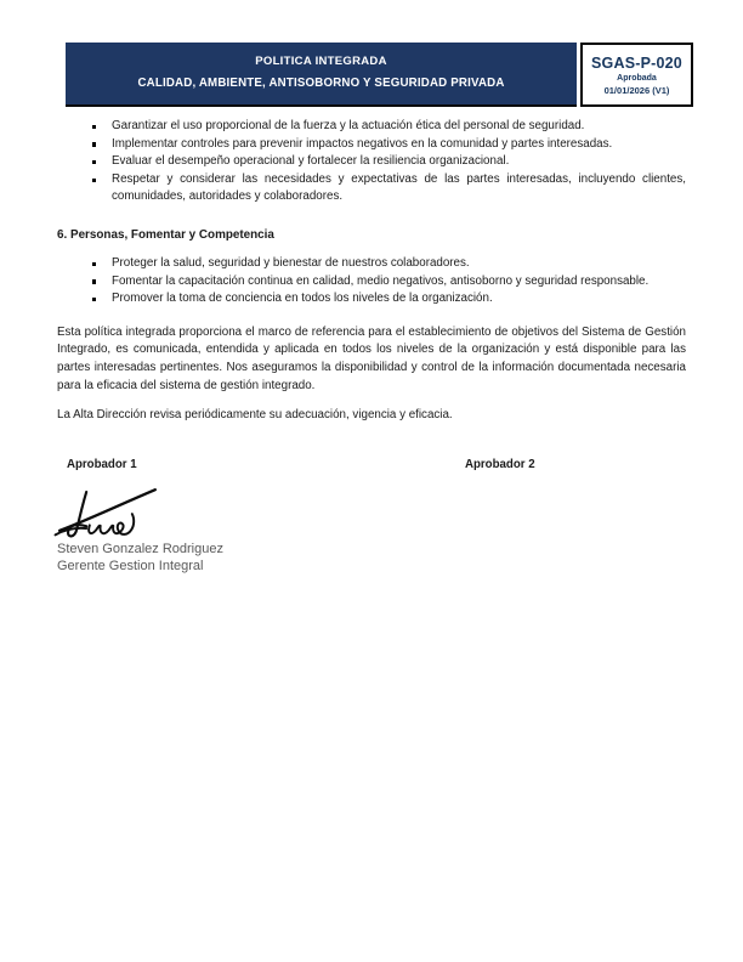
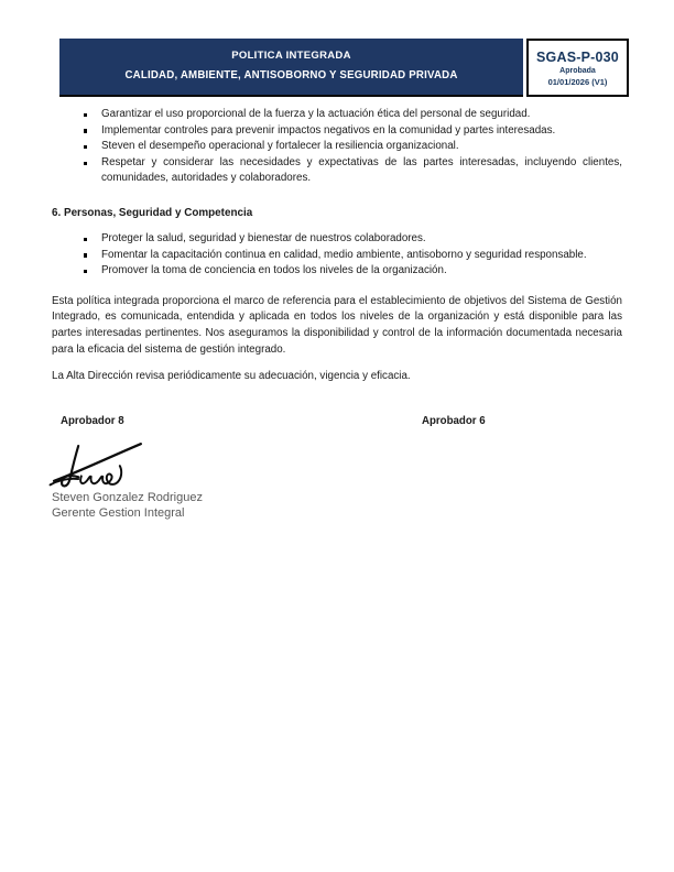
  POLITICA INTEGRADA
  CALIDAD, AMBIENTE, ANTISOBORNO Y SEGURIDAD PRIVADA
- SGAS-P-020
+ SGAS-P-030
  01/01/2026 (V1)
  Garantizar el uso proporcional de la fuerza y la actuación ética del personal de seguridad.
  Implementar controles para prevenir impactos negativos en la comunidad y partes interesadas.
- Evaluar el desempeño operacional y fortalecer la resiliencia organizacional.
+ Steven el desempeño operacional y fortalecer la resiliencia organizacional.
  Respetar y considerar las necesidades y expectativas de las partes interesadas, incluyendo clientes, comunidades, autoridades y colaboradores.
- 6. Personas, Fomentar y Competencia
+ 6. Personas, Seguridad y Competencia
  Proteger la salud, seguridad y bienestar de nuestros colaboradores.
- Fomentar la capacitación continua en calidad, medio negativos, antisoborno y seguridad responsable.
+ Fomentar la capacitación continua en calidad, medio ambiente, antisoborno y seguridad responsable.
  Promover la toma de conciencia en todos los niveles de la organización.
  Esta política integrada proporciona el marco de referencia para el establecimiento de objetivos del Sistema de Gestión Integrado, es comunicada, entendida y aplicada en todos los niveles de la organización y está disponible para las partes interesadas pertinentes. Nos aseguramos la disponibilidad y control de la información documentada necesaria para la eficacia del sistema de gestión integrado.
  La Alta Dirección revisa periódicamente su adecuación, vigencia y eficacia.
- Aprobador 1
+ Aprobador 8
- Aprobador 2
+ Aprobador 6
  Steven Gonzalez Rodriguez
  Gerente Gestion Integral
